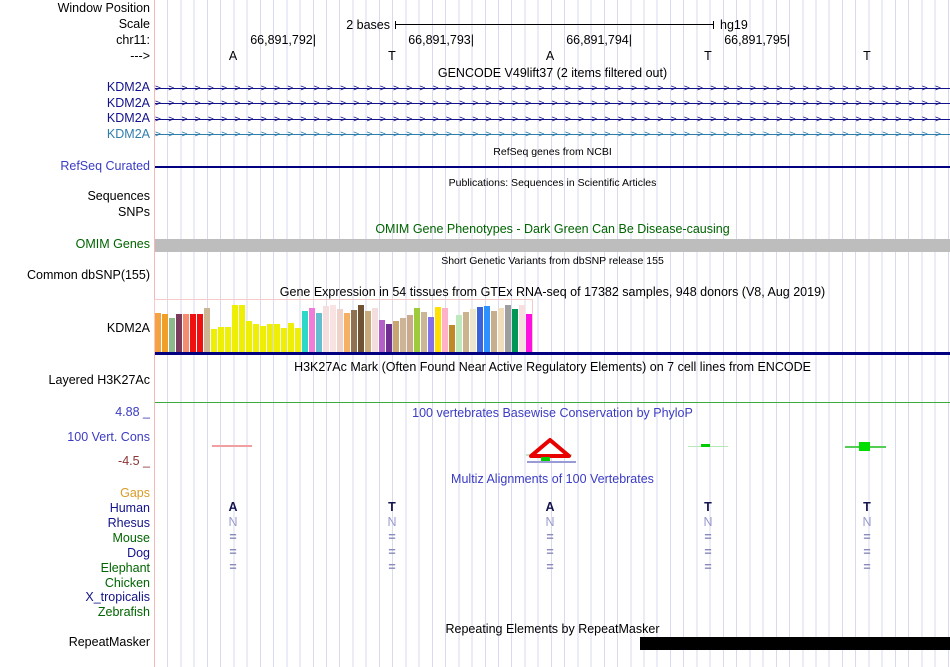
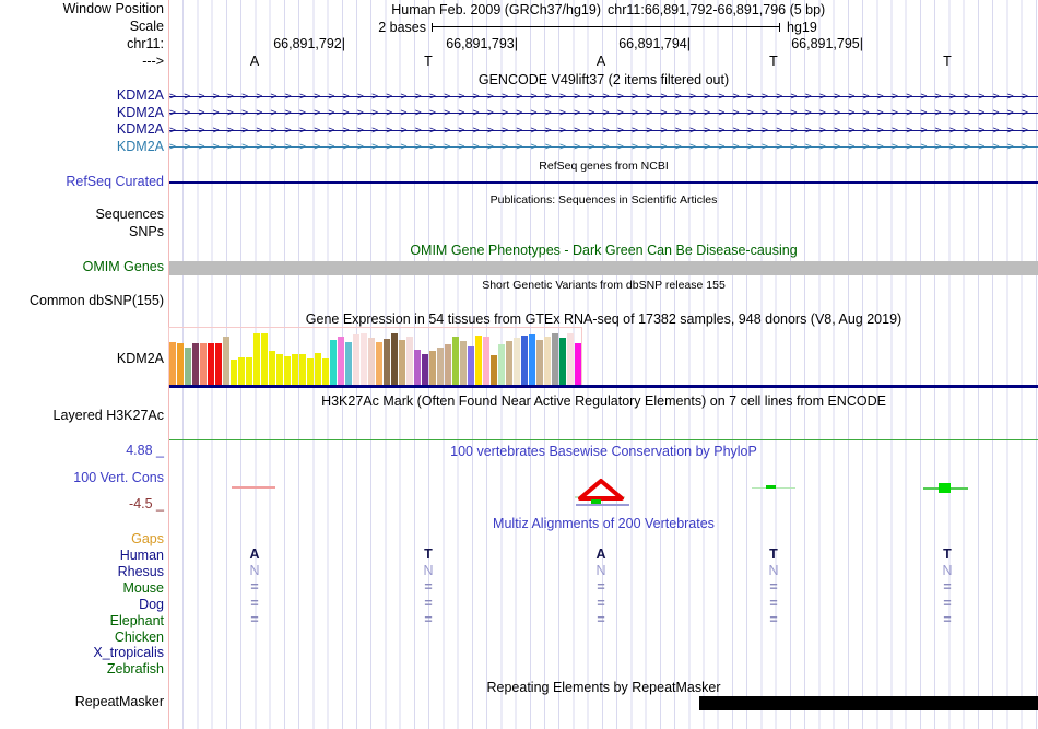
+ Human Feb. 2009 (GRCh37/hg19)
+ chr11:66,891,792-66,891,796 (5 bp)
  2 bases
  hg19
  66,891,792|
  66,891,793|
  66,891,794|
  66,891,795|
  A
  T
  A
  T
  T
  Window Position
  Scale
  chr11:
  --->
  KDM2A
  KDM2A
  KDM2A
  KDM2A
  RefSeq Curated
  Sequences
  SNPs
  OMIM Genes
  Common dbSNP(155)
  KDM2A
  Layered H3K27Ac
  4.88 _
  100 Vert. Cons
  -4.5 _
  Gaps
  Human
  Rhesus
  Mouse
  Dog
  Elephant
  Chicken
  X_tropicalis
  Zebrafish
  RepeatMasker
  GENCODE V49lift37 (2 items filtered out)
  RefSeq genes from NCBI
  Publications: Sequences in Scientific Articles
  OMIM Gene Phenotypes - Dark Green Can Be Disease-causing
  Short Genetic Variants from dbSNP release 155
  Gene Expression in 54 tissues from GTEx RNA-seq of 17382 samples, 948 donors (V8, Aug 2019)
  H3K27Ac Mark (Often Found Near Active Regulatory Elements) on 7 cell lines from ENCODE
  100 vertebrates Basewise Conservation by PhyloP
- Multiz Alignments of 100 Vertebrates
+ Multiz Alignments of 200 Vertebrates
  Repeating Elements by RepeatMasker
  A
  N
  =
  =
  =
  T
  N
  =
  =
  =
  A
  N
  =
  =
  =
  T
  N
  =
  =
  =
  T
  N
  =
  =
  =
